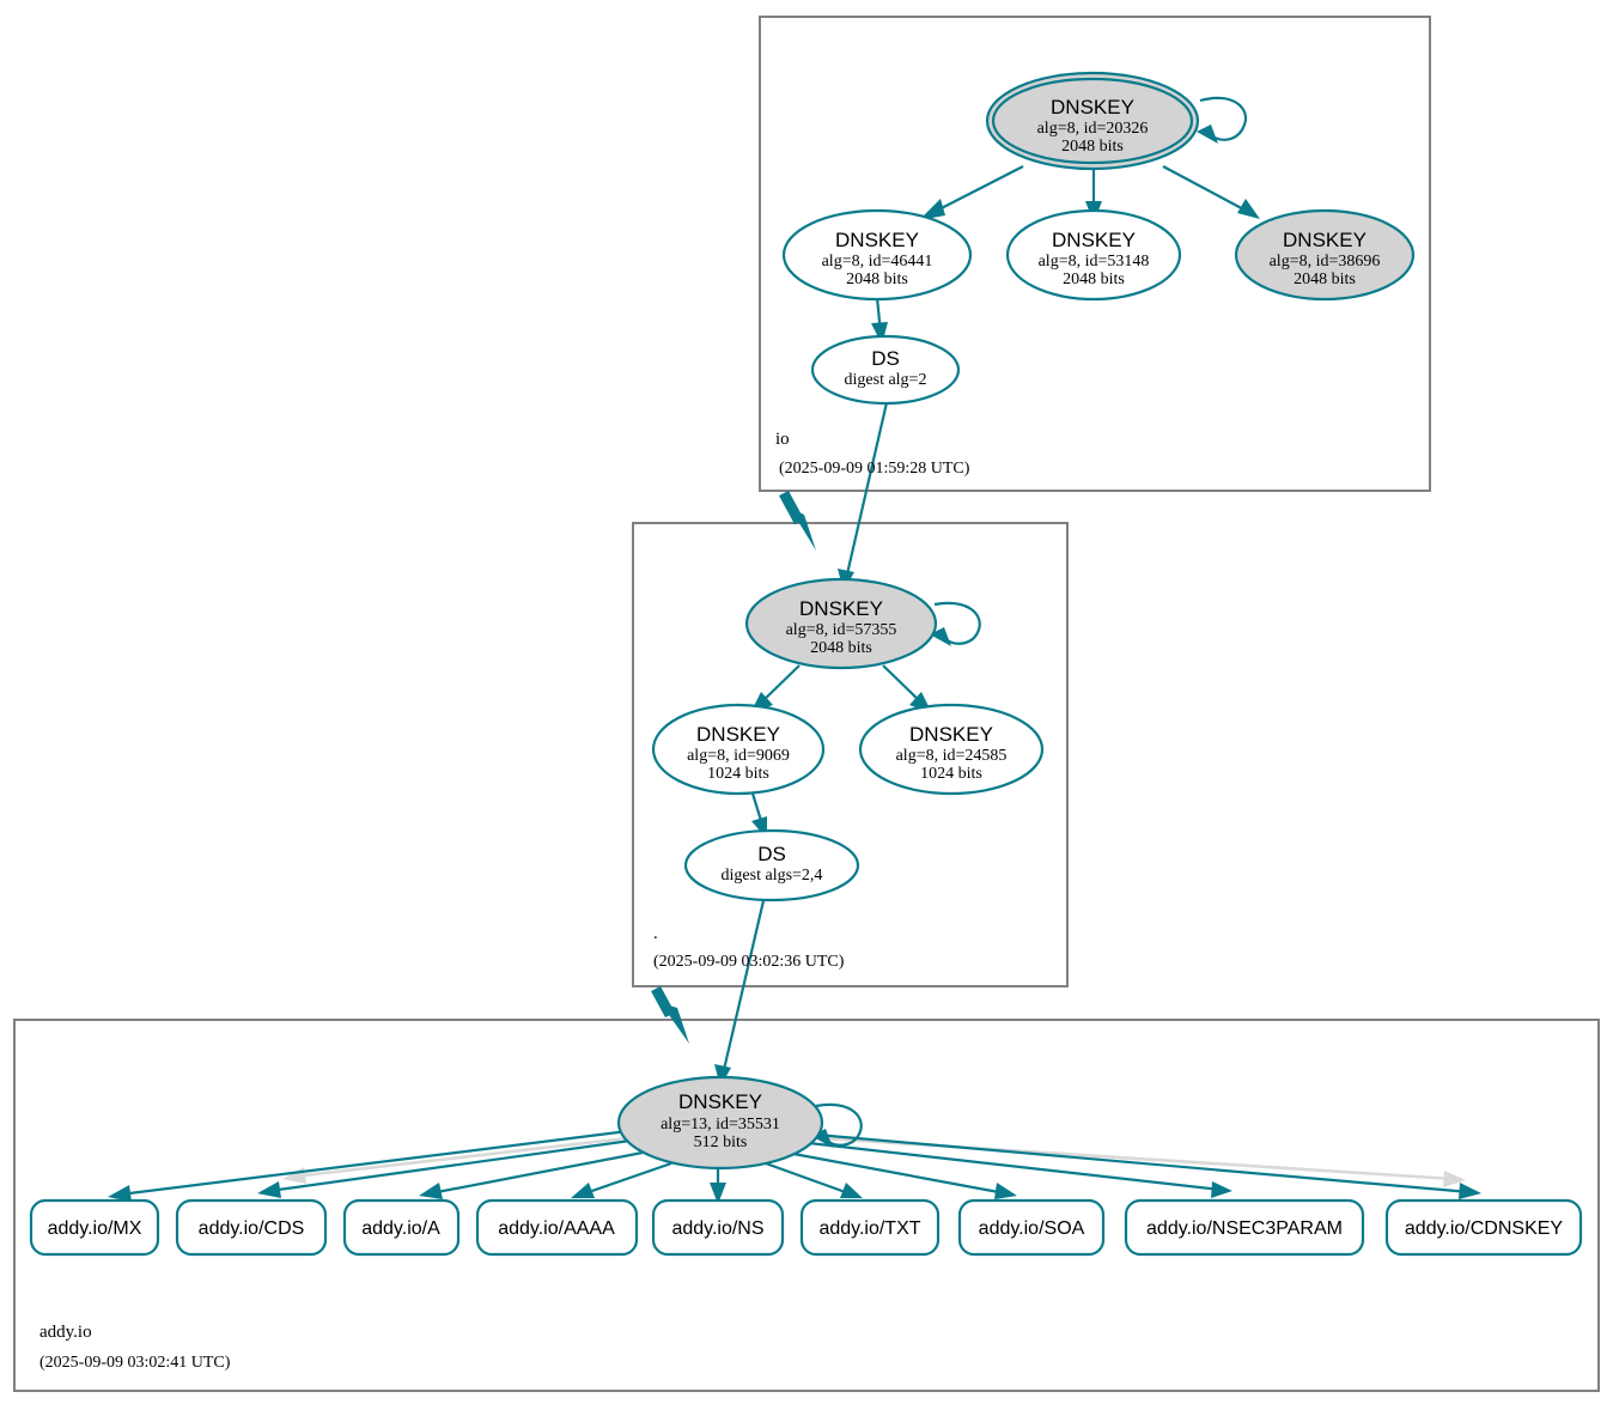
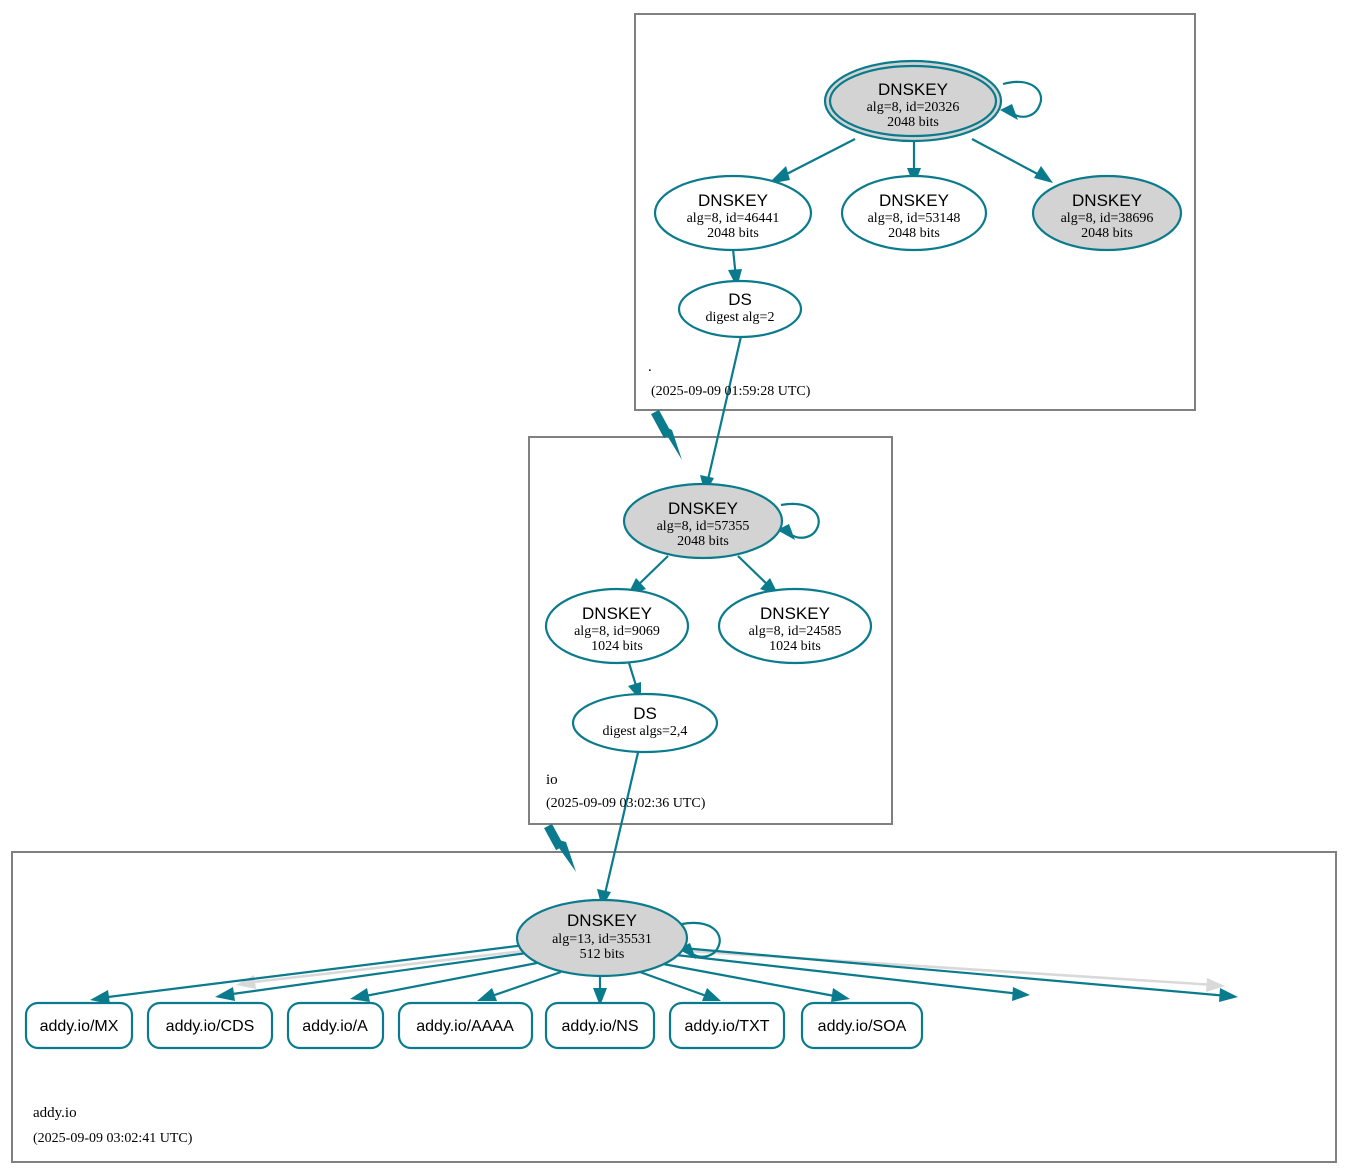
  DNSKEY
  alg=8, id=20326
  2048 bits
  DNSKEY
  alg=8, id=46441
  2048 bits
  DNSKEY
  alg=8, id=53148
  2048 bits
  DNSKEY
  alg=8, id=38696
  2048 bits
  DS
  digest alg=2
- io
+ .
  (2025-09-09 01:59:28 UTC)
  DNSKEY
  alg=8, id=57355
  2048 bits
  DNSKEY
  alg=8, id=9069
  1024 bits
  DNSKEY
  alg=8, id=24585
  1024 bits
  DS
  digest algs=2,4
- .
+ io
  (2025-09-09 03:02:36 UTC)
  DNSKEY
  alg=13, id=35531
  512 bits
  addy.io/MX
  addy.io/CDS
  addy.io/A
  addy.io/AAAA
  addy.io/NS
  addy.io/TXT
  addy.io/SOA
- addy.io/NSEC3PARAM
- addy.io/CDNSKEY
  addy.io
  (2025-09-09 03:02:41 UTC)
